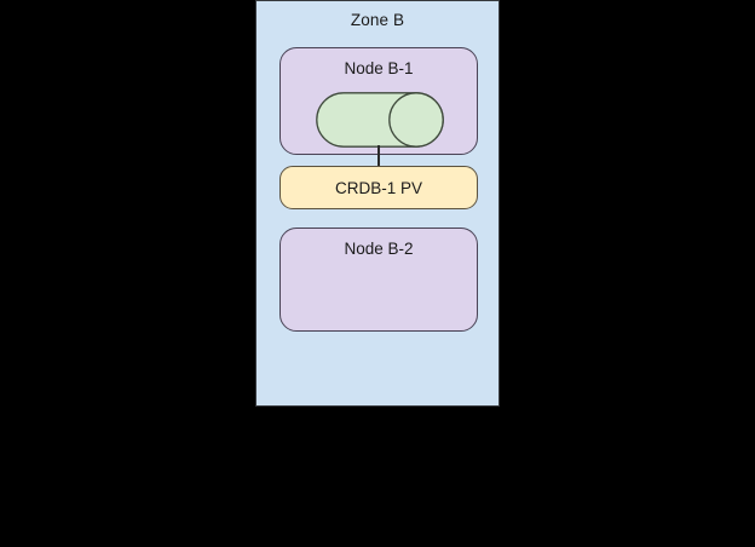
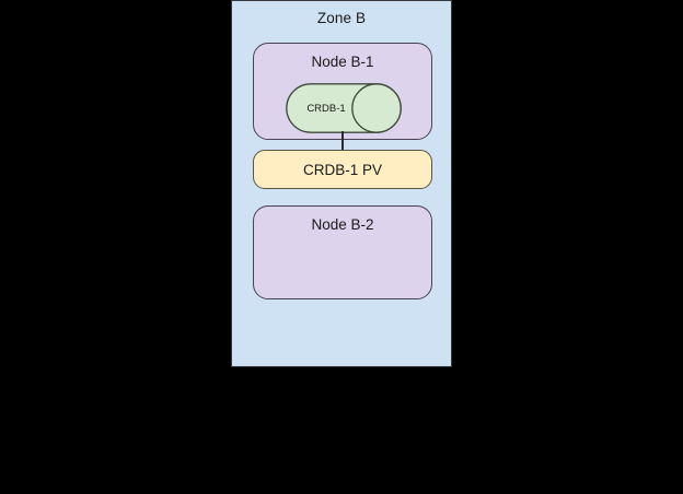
  Zone B
  Node B-1
+ CRDB-1
  CRDB-1 PV
  Node B-2
